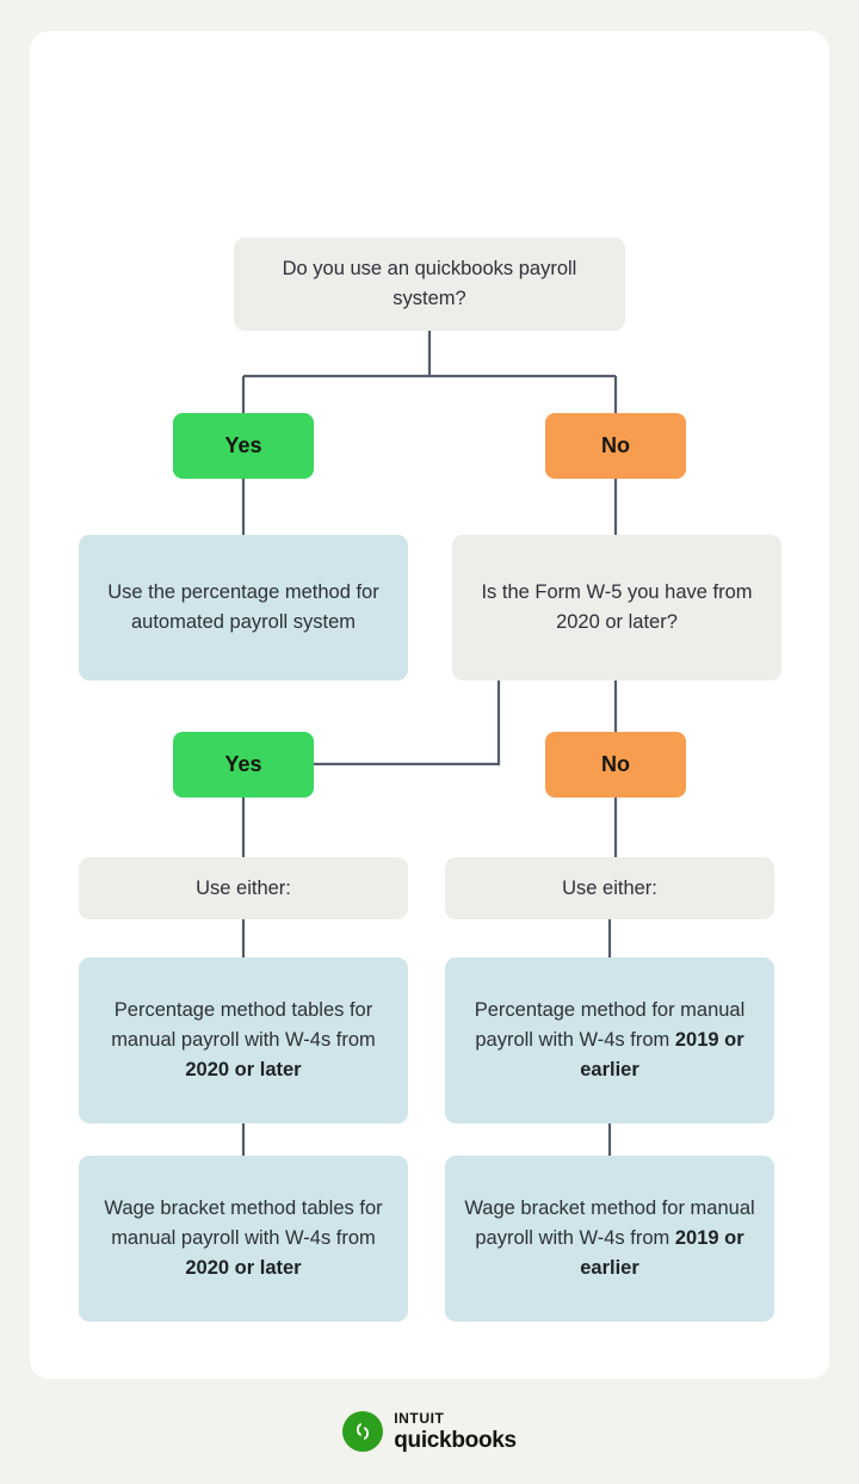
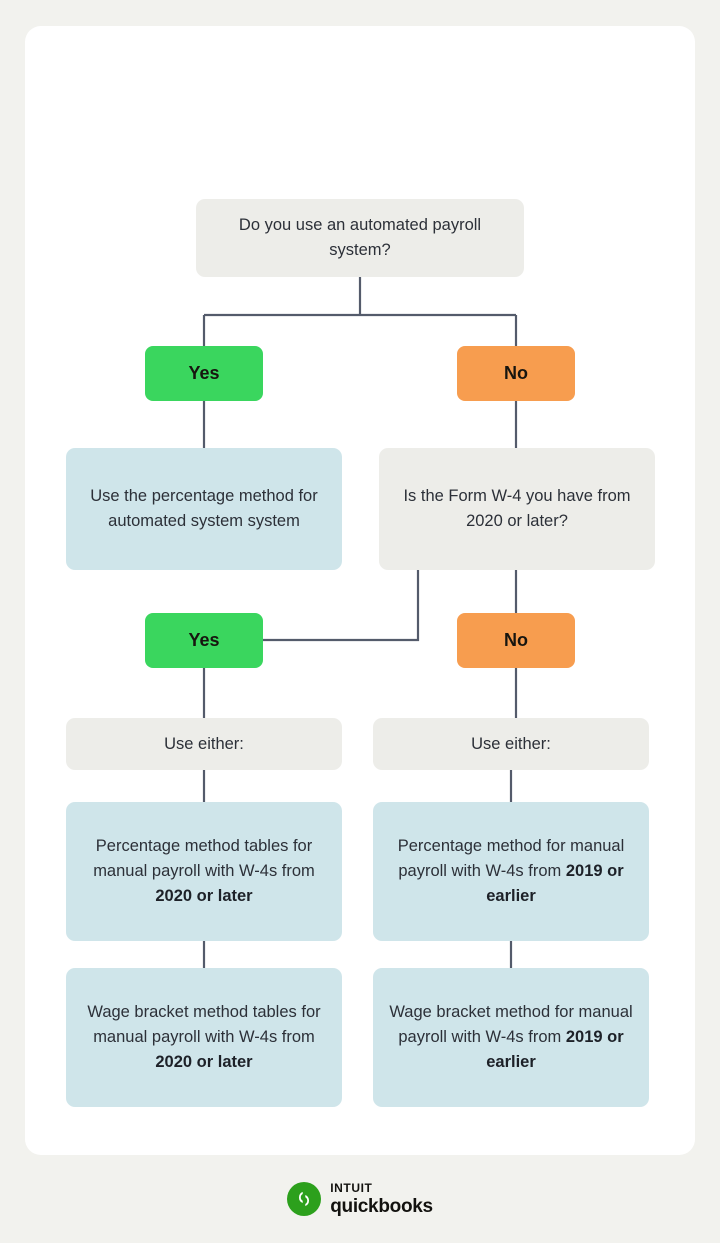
- Do you use an quickbooks payroll system?
+ Do you use an automated payroll system?
  Yes
  No
- Use the percentage method for automated payroll system
+ Use the percentage method for automated system system
- Is the Form W-5 you have from 2020 or later?
+ Is the Form W-4 you have from 2020 or later?
  Yes
  No
  Use either:
  Use either:
  Percentage method tables for manual payroll with W-4s from 2020 or later
  Percentage method for manual payroll with W-4s from 2019 or earlier
  Wage bracket method tables for manual payroll with W-4s from 2020 or later
  Wage bracket method for manual payroll with W-4s from 2019 or earlier
  INTUIT
  quickbooks
